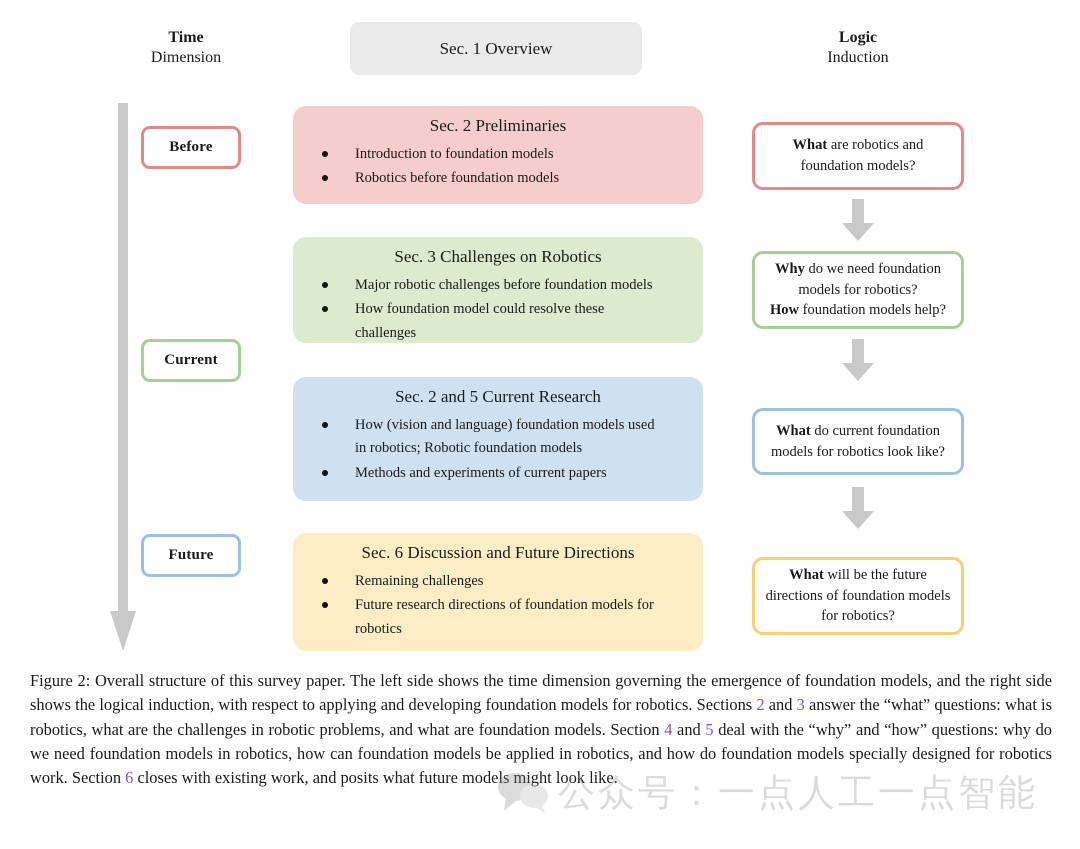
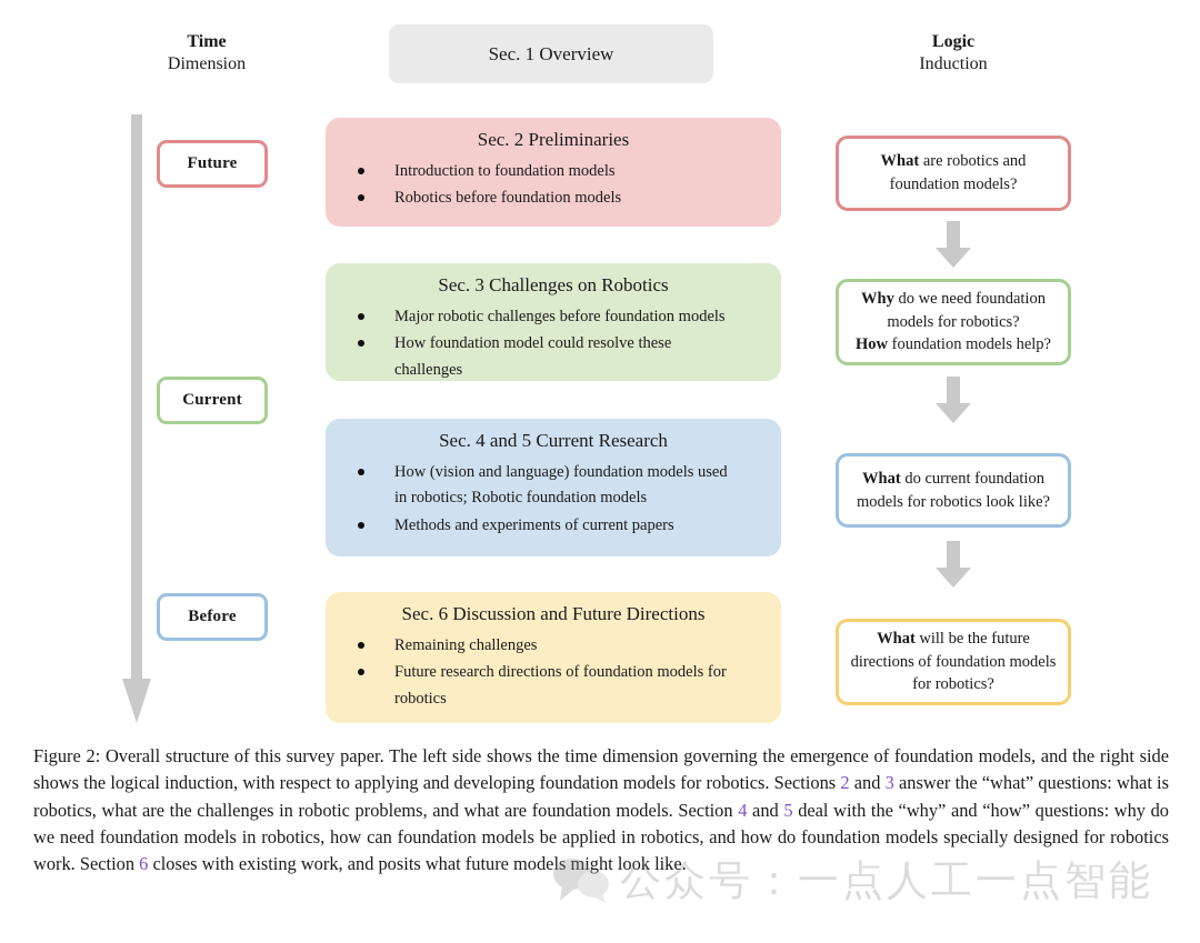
  Time
  Dimension
  Logic
  Induction
  Sec. 1 Overview
- Before
+ Future
  Current
- Future
+ Before
  Sec. 2 Preliminaries
  Introduction to foundation models
  Robotics before foundation models
  Sec. 3 Challenges on Robotics
  Major robotic challenges before foundation models
  How foundation model could resolve these challenges
- Sec. 2 and 5 Current Research
+ Sec. 4 and 5 Current Research
  How (vision and language) foundation models used in robotics; Robotic foundation models
  Methods and experiments of current papers
  Sec. 6 Discussion and Future Directions
  Remaining challenges
  Future research directions of foundation models for robotics
  What are robotics and foundation models?
  Why do we need foundation models for robotics?
  How foundation models help?
  What do current foundation models for robotics look like?
  What will be the future directions of foundation models for robotics?
  Figure 2: Overall structure of this survey paper. The left side shows the time dimension governing the emergence of foundation models, and the right side shows the logical induction, with respect to applying and developing foundation models for robotics. Sections 2 and 3 answer the “what” questions: what is robotics, what are the challenges in robotic problems, and what are foundation models. Section 4 and 5 deal with the “why” and “how” questions: why do we need foundation models in robotics, how can foundation models be applied in robotics, and how do foundation models specially designed for robotics work. Section 6 closes with existing work, and posits what future models might look like.
  公众号：一点人工一点智能
